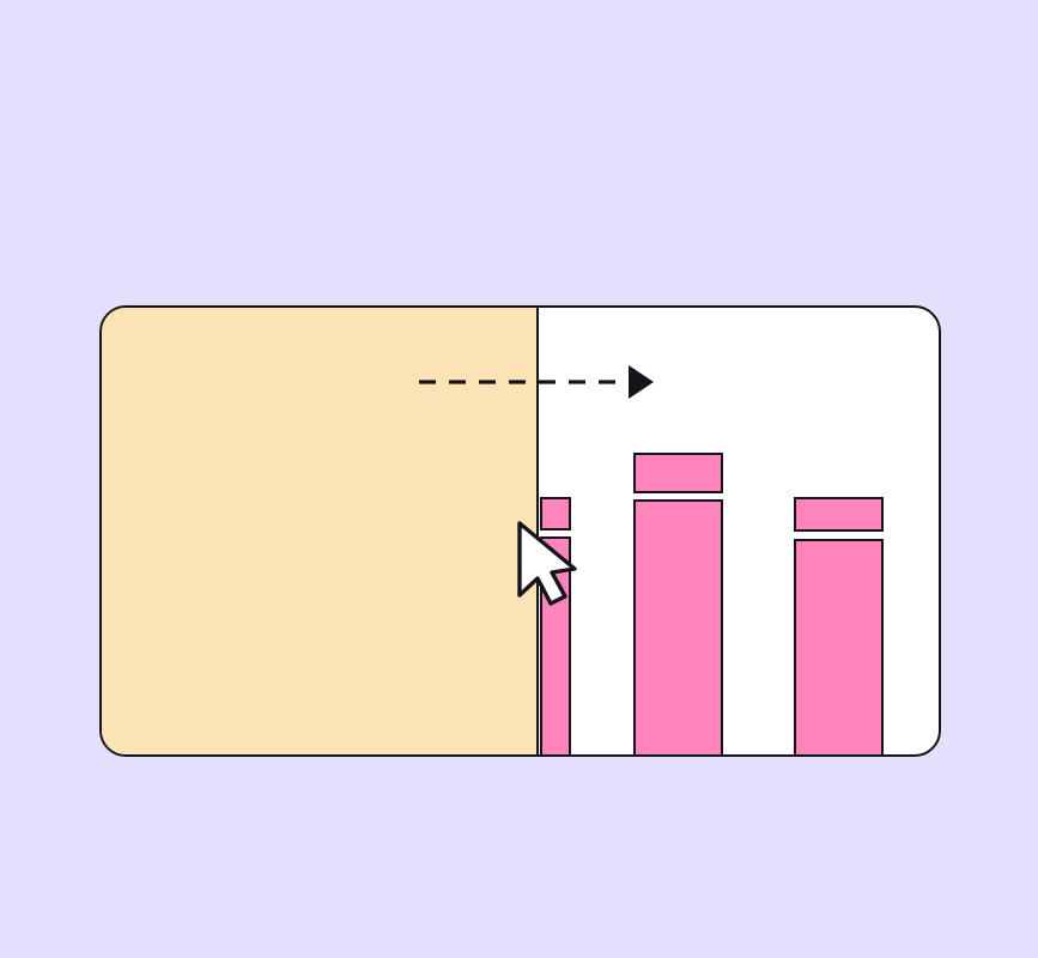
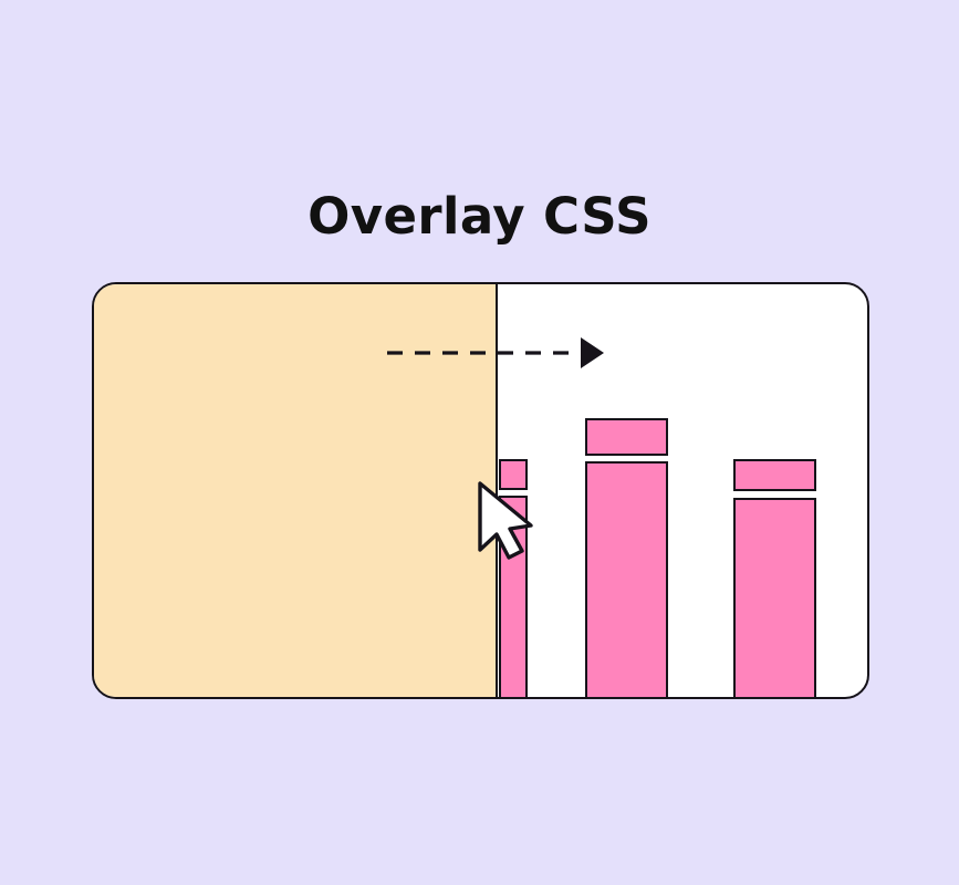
+ Overlay CSS
